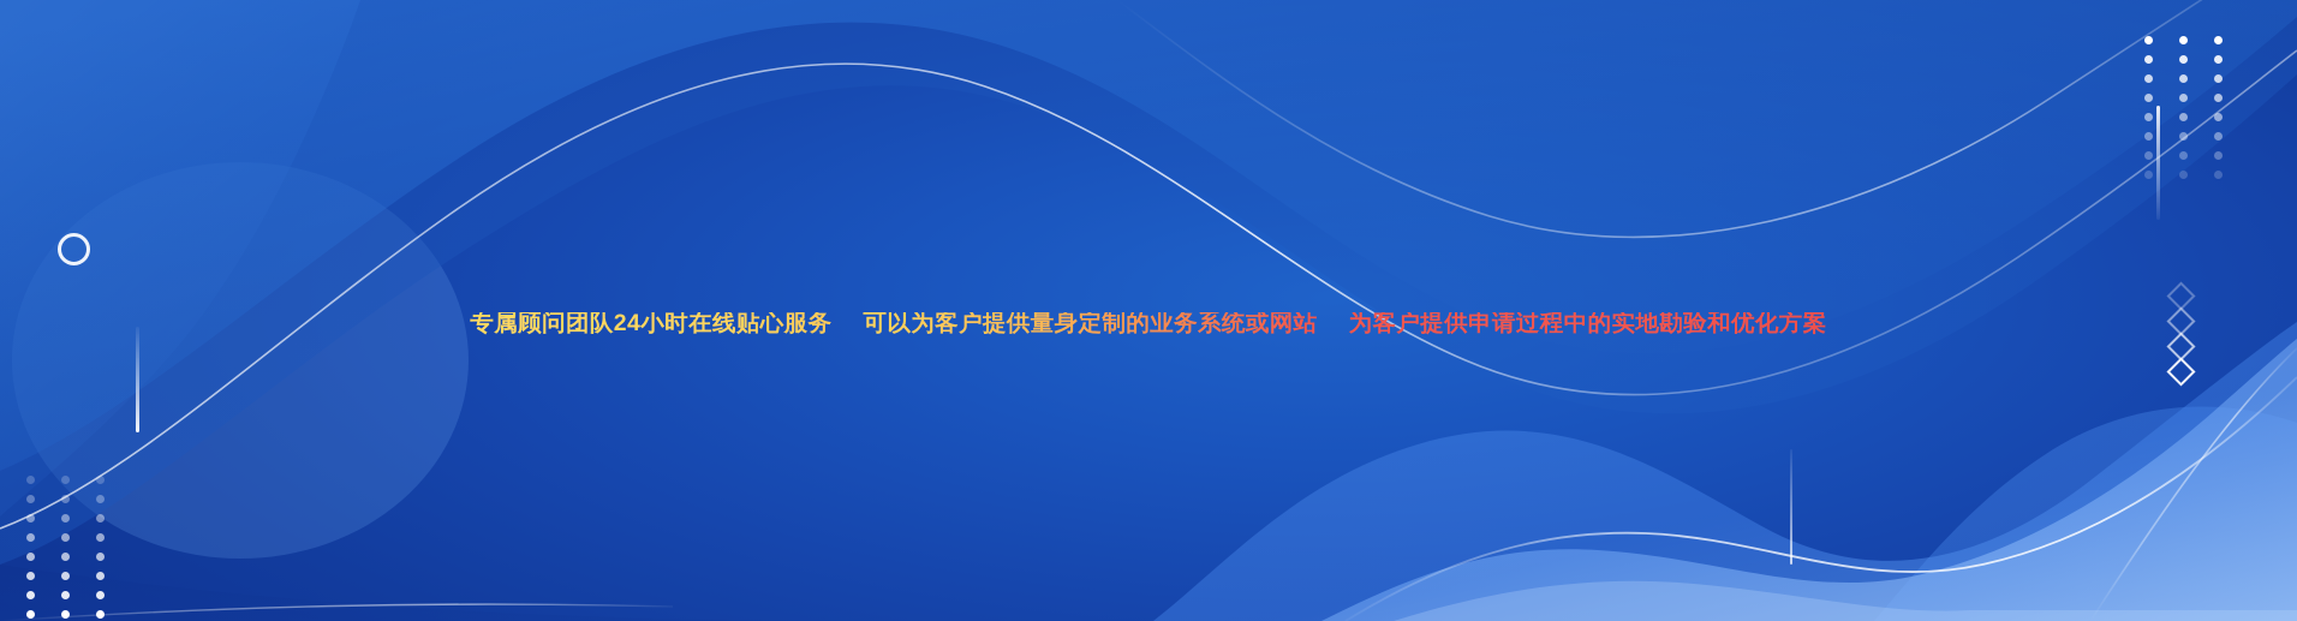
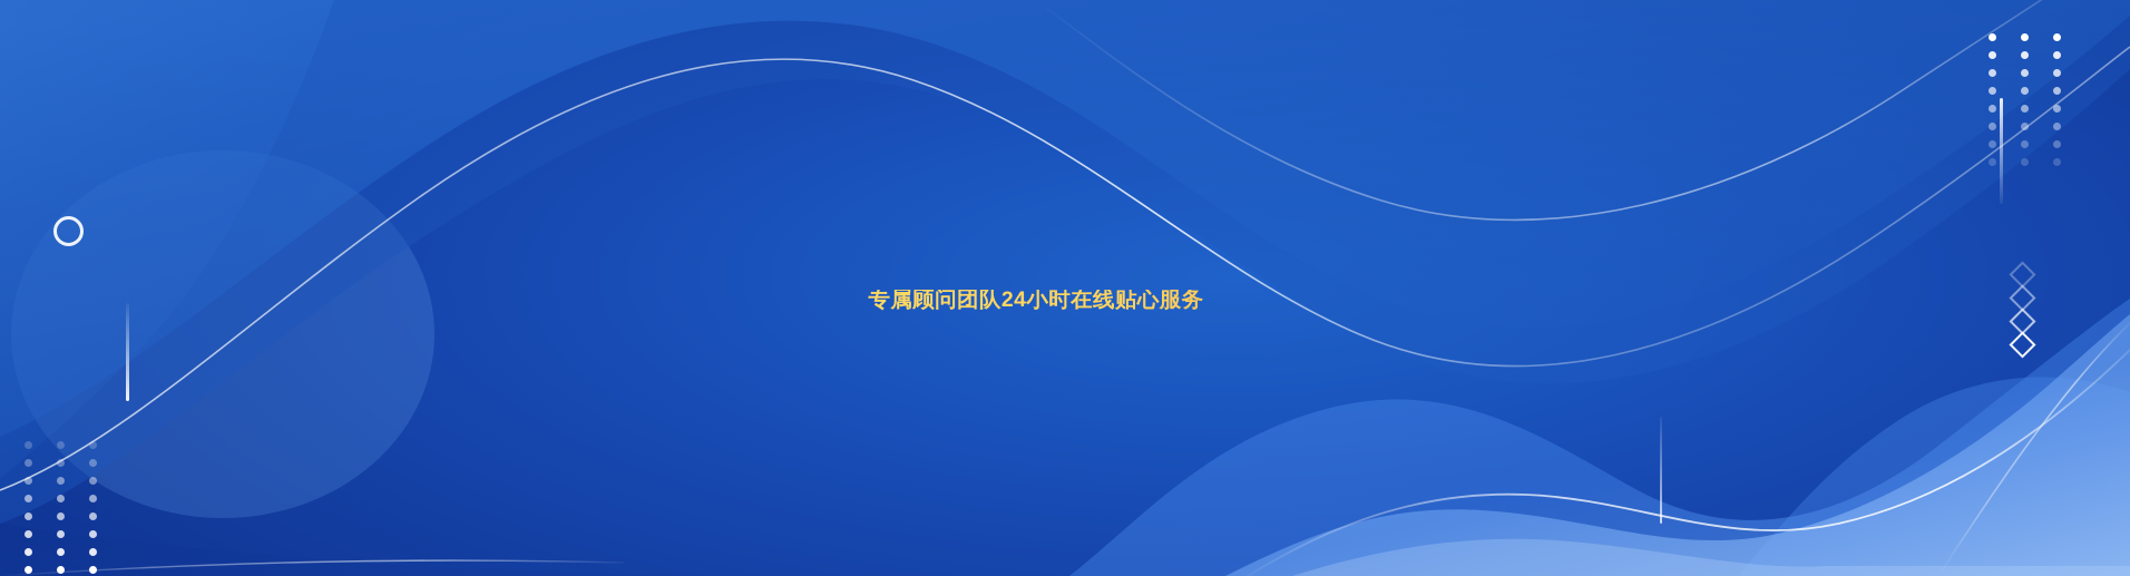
  专属顾问团队24小时在线贴心服务
- 可以为客户提供量身定制的业务系统或网站
- 为客户提供申请过程中的实地勘验和优化方案
